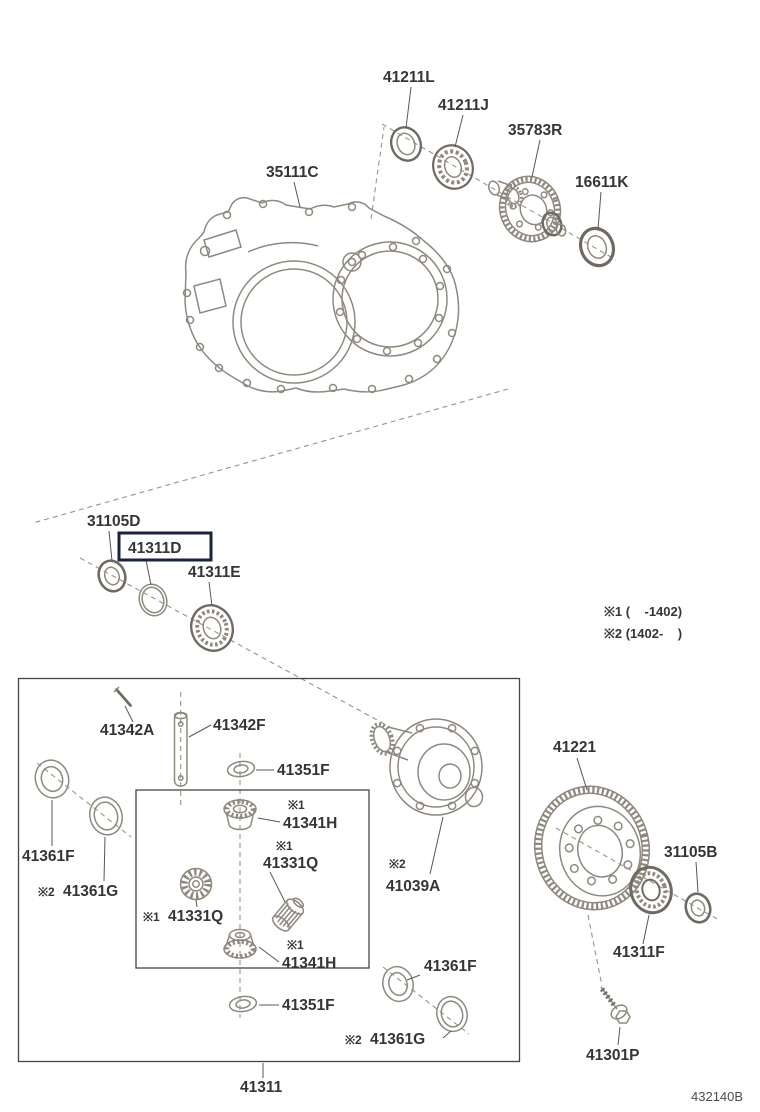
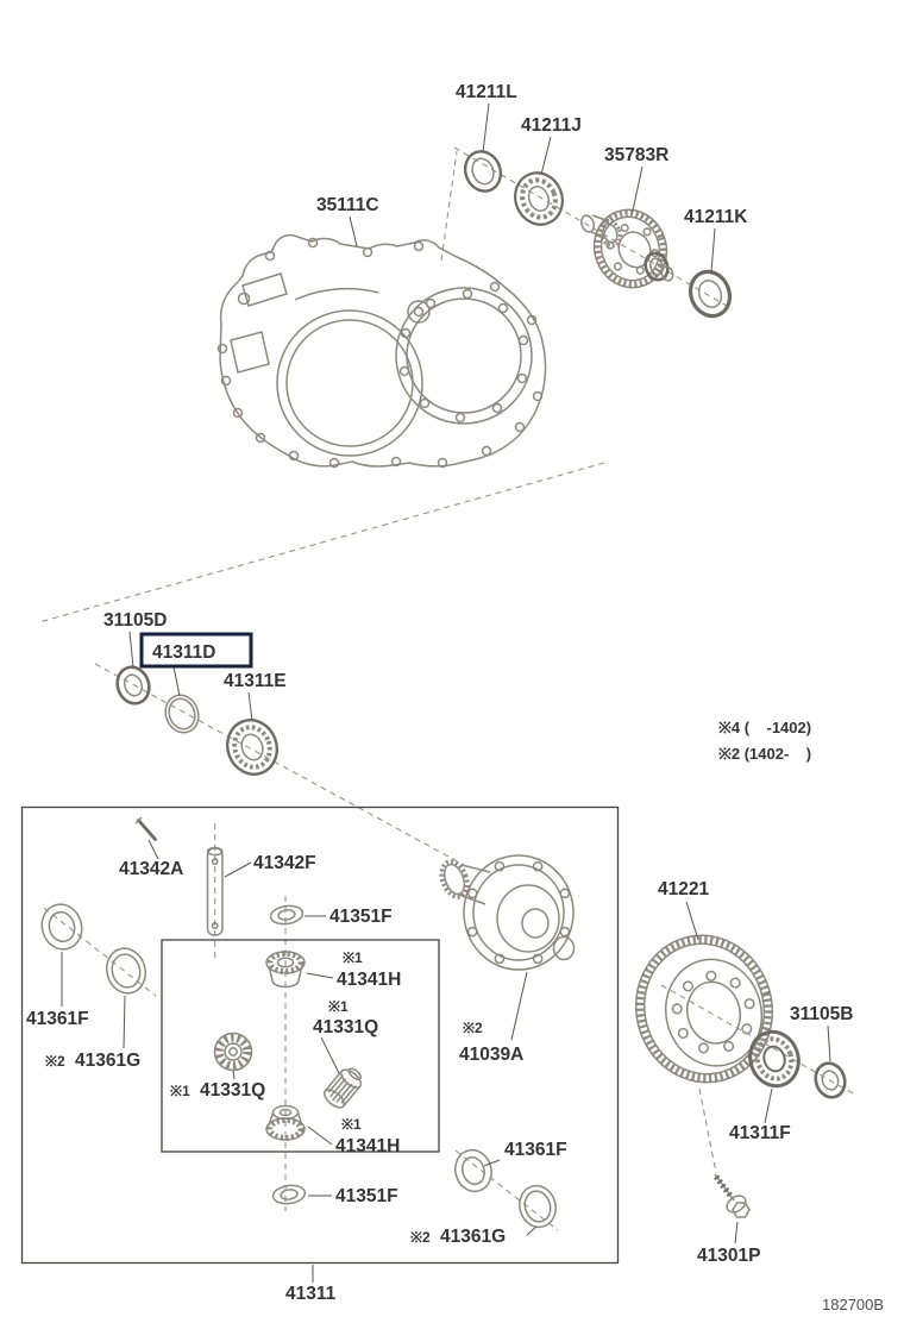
  41211L
  41211J
  35783R
- 16611K
+ 41211K
  35111C
  31105D
  41311D
  41311E
  41342A
  41342F
  41351F
  ※1
  41341H
  ※1
  41331Q
  ※1
  41331Q
  ※2
  41039A
  ※1
  41341H
  41351F
  41361F
  ※2
  41361G
  41361F
  ※2
  41361G
  41311
  41221
  31105B
  41311F
  41301P
- ※1 ( -1402)
+ ※4 ( -1402)
  ※2 (1402- )
- 432140B
+ 182700B
